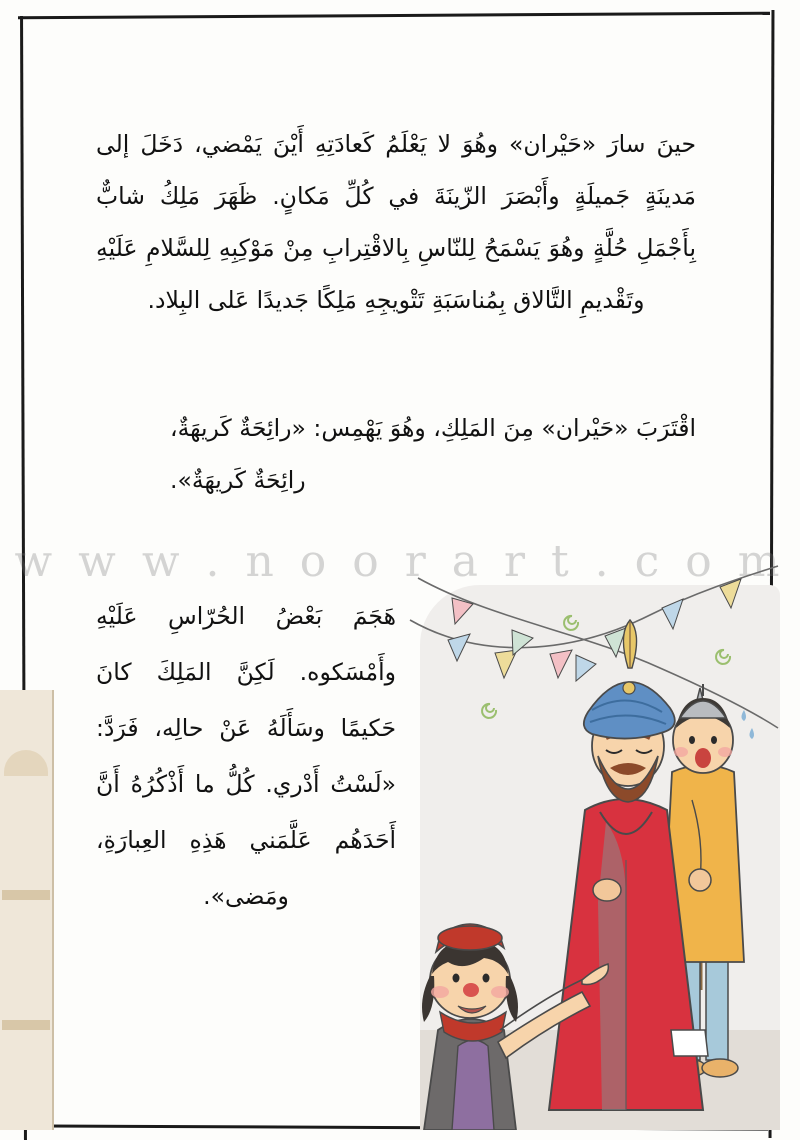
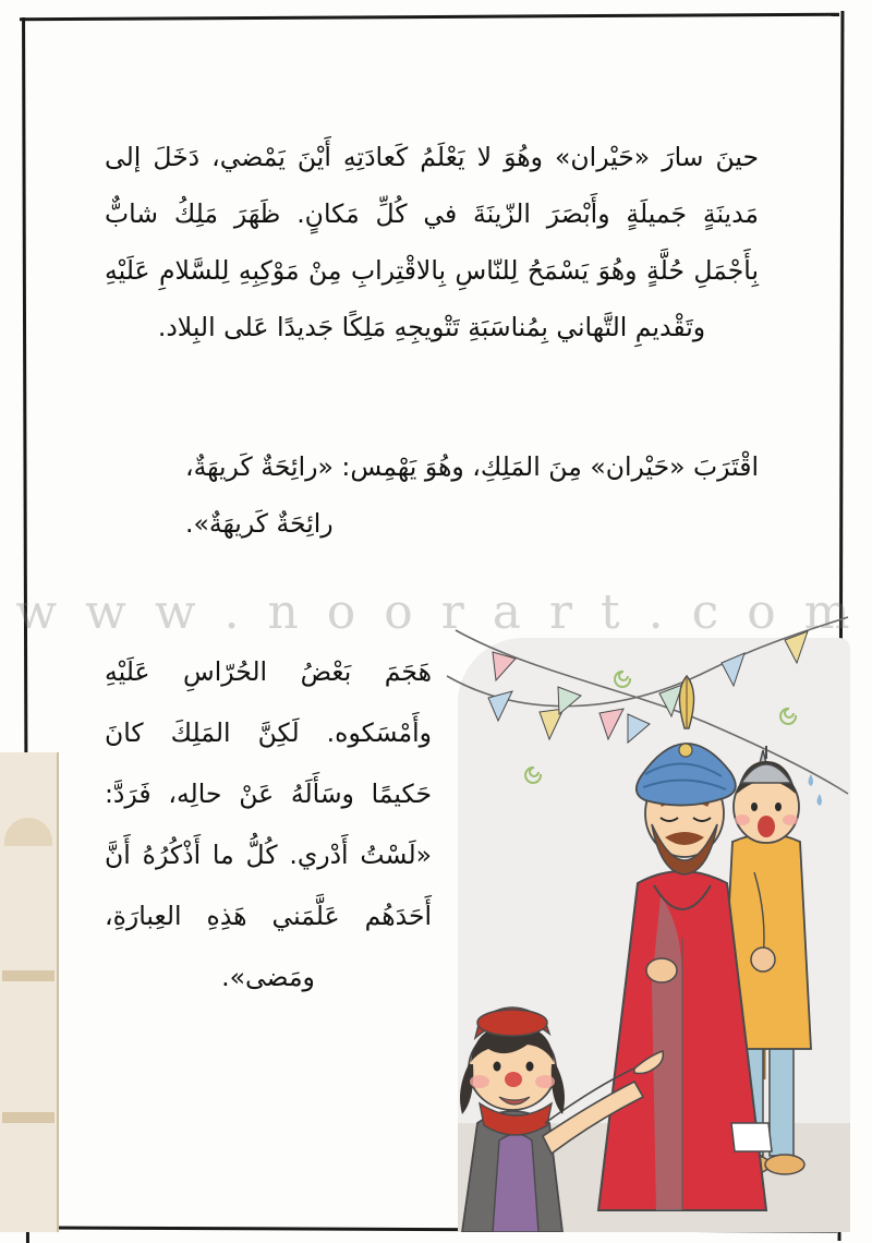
- حينَ سارَ «حَيْران» وهُوَ لا يَعْلَمُ كَعادَتِهِ أَيْنَ يَمْضي، دَخَلَ إلى مَدينَةٍ جَميلَةٍ وأَبْصَرَ الزّينَةَ في كُلِّ مَكانٍ. ظَهَرَ مَلِكُ شابٌّ بِأَجْمَلِ حُلَّةٍ وهُوَ يَسْمَحُ لِلنّاسِ بِالاقْتِرابِ مِنْ مَوْكِبِهِ لِلسَّلامِ عَلَيْهِ وتَقْديمِ التَّالاق بِمُناسَبَةِ تَتْويجِهِ مَلِكًا جَديدًا عَلى البِلاد.
+ حينَ سارَ «حَيْران» وهُوَ لا يَعْلَمُ كَعادَتِهِ أَيْنَ يَمْضي، دَخَلَ إلى مَدينَةٍ جَميلَةٍ وأَبْصَرَ الزّينَةَ في كُلِّ مَكانٍ. ظَهَرَ مَلِكُ شابٌّ بِأَجْمَلِ حُلَّةٍ وهُوَ يَسْمَحُ لِلنّاسِ بِالاقْتِرابِ مِنْ مَوْكِبِهِ لِلسَّلامِ عَلَيْهِ وتَقْديمِ التَّهاني بِمُناسَبَةِ تَتْويجِهِ مَلِكًا جَديدًا عَلى البِلاد.
  اقْتَرَبَ «حَيْران» مِنَ المَلِكِ، وهُوَ يَهْمِس: «رائِحَةٌ كَريهَةٌ، رائِحَةٌ كَريهَةٌ».
  هَجَمَ بَعْضُ الحُرّاسِ عَلَيْهِ وأَمْسَكوه. لَكِنَّ المَلِكَ كانَ حَكيمًا وسَأَلَهُ عَنْ حالِه، فَرَدَّ: «لَسْتُ أَدْري. كُلُّ ما أَذْكُرُهُ أَنَّ أَحَدَهُم عَلَّمَني هَذِهِ العِبارَةِ، ومَضى».
  w w w . n o o r a r t . c o m
